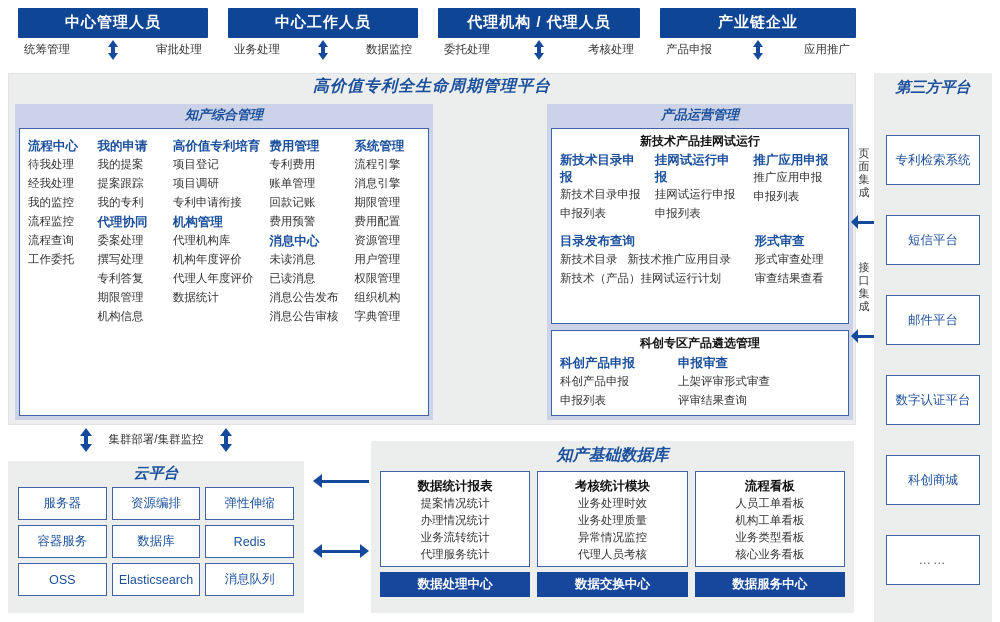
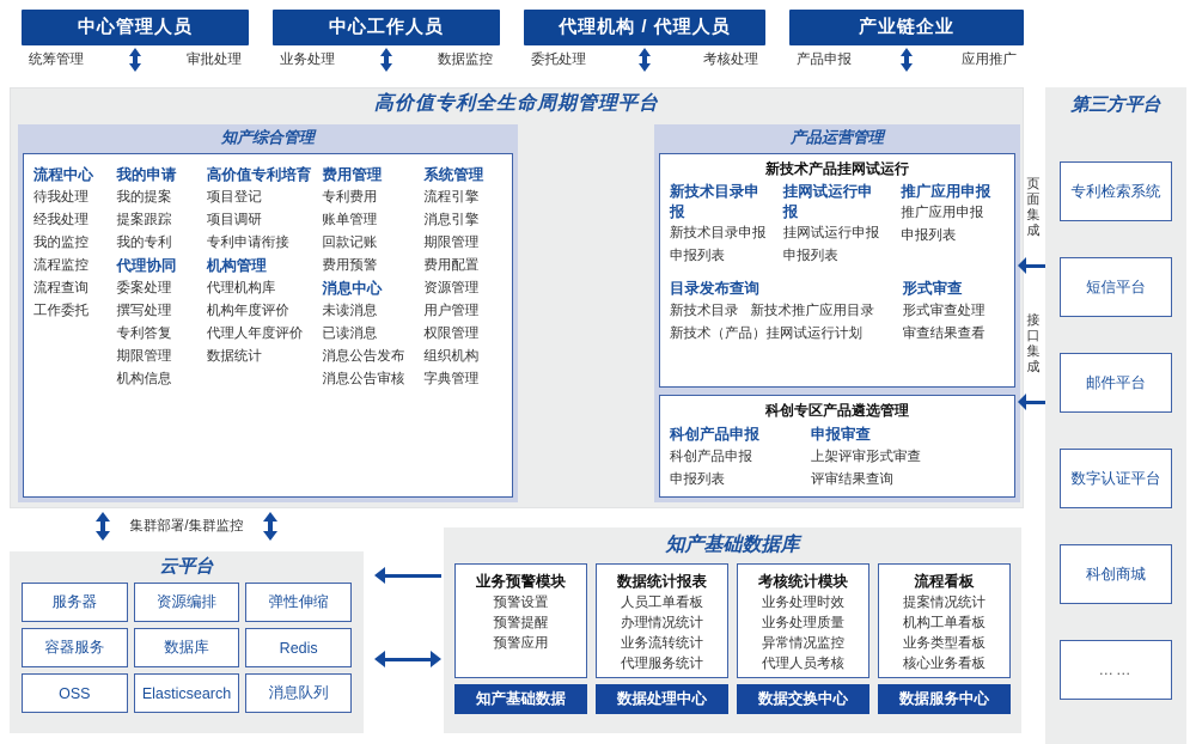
  中心管理人员
  统筹管理
  审批处理
  中心工作人员
  业务处理
  数据监控
  代理机构 / 代理人员
  委托处理
  考核处理
  产业链企业
  产品申报
  应用推广
  高价值专利全生命周期管理平台
  知产综合管理
  流程中心
  待我处理
  经我处理
  我的监控
  流程监控
  流程查询
  工作委托
  我的申请
  我的提案
  提案跟踪
  我的专利
  代理协同
  委案处理
  撰写处理
  专利答复
  期限管理
  机构信息
  高价值专利培育
  项目登记
  项目调研
  专利申请衔接
  机构管理
  代理机构库
  机构年度评价
  代理人年度评价
  数据统计
  费用管理
  专利费用
  账单管理
  回款记账
  费用预警
  消息中心
  未读消息
  已读消息
  消息公告发布
  消息公告审核
  系统管理
  流程引擎
  消息引擎
  期限管理
  费用配置
  资源管理
  用户管理
  权限管理
  组织机构
  字典管理
  产品运营管理
  新技术产品挂网试运行
  新技术目录申报
  新技术目录申报
  申报列表
  挂网试运行申报
  挂网试运行申报
  申报列表
  推广应用申报
  推广应用申报
  申报列表
  目录发布查询
  新技术目录
  新技术推广应用目录
  新技术（产品）挂网试运行计划
  形式审查
  形式审查处理
  审查结果查看
  科创专区产品遴选管理
  科创产品申报
  科创产品申报
  申报列表
  申报审查
  上架评审形式审查
  评审结果查询
  页
  面
  集
  成
  接
  口
  集
  成
  第三方平台
  专利检索系统
  短信平台
  邮件平台
  数字认证平台
  科创商城
  ……
  集群部署/集群监控
  云平台
  服务器
  资源编排
  弹性伸缩
  容器服务
  数据库
  Redis
  OSS
  Elasticsearch
  消息队列
  知产基础数据库
+ 业务预警模块
+ 预警设置
+ 预警提醒
+ 预警应用
+ 知产基础数据
  数据统计报表
- 提案情况统计
+ 人员工单看板
  办理情况统计
  业务流转统计
  代理服务统计
  数据处理中心
  考核统计模块
  业务处理时效
  业务处理质量
  异常情况监控
  代理人员考核
  数据交换中心
  流程看板
- 人员工单看板
+ 提案情况统计
  机构工单看板
  业务类型看板
  核心业务看板
  数据服务中心
